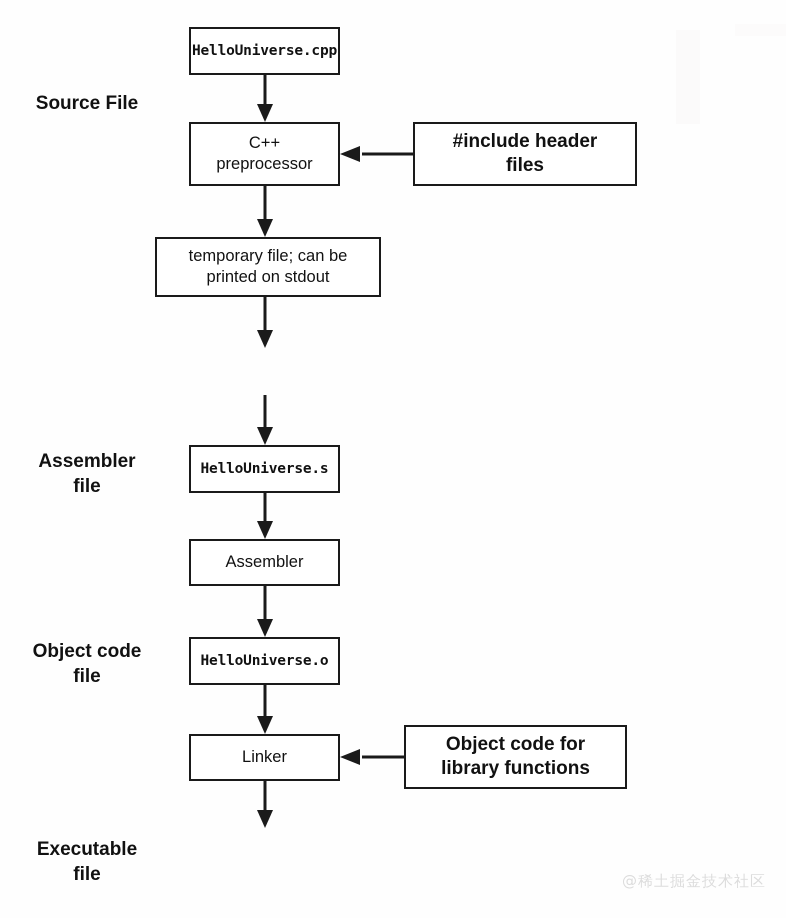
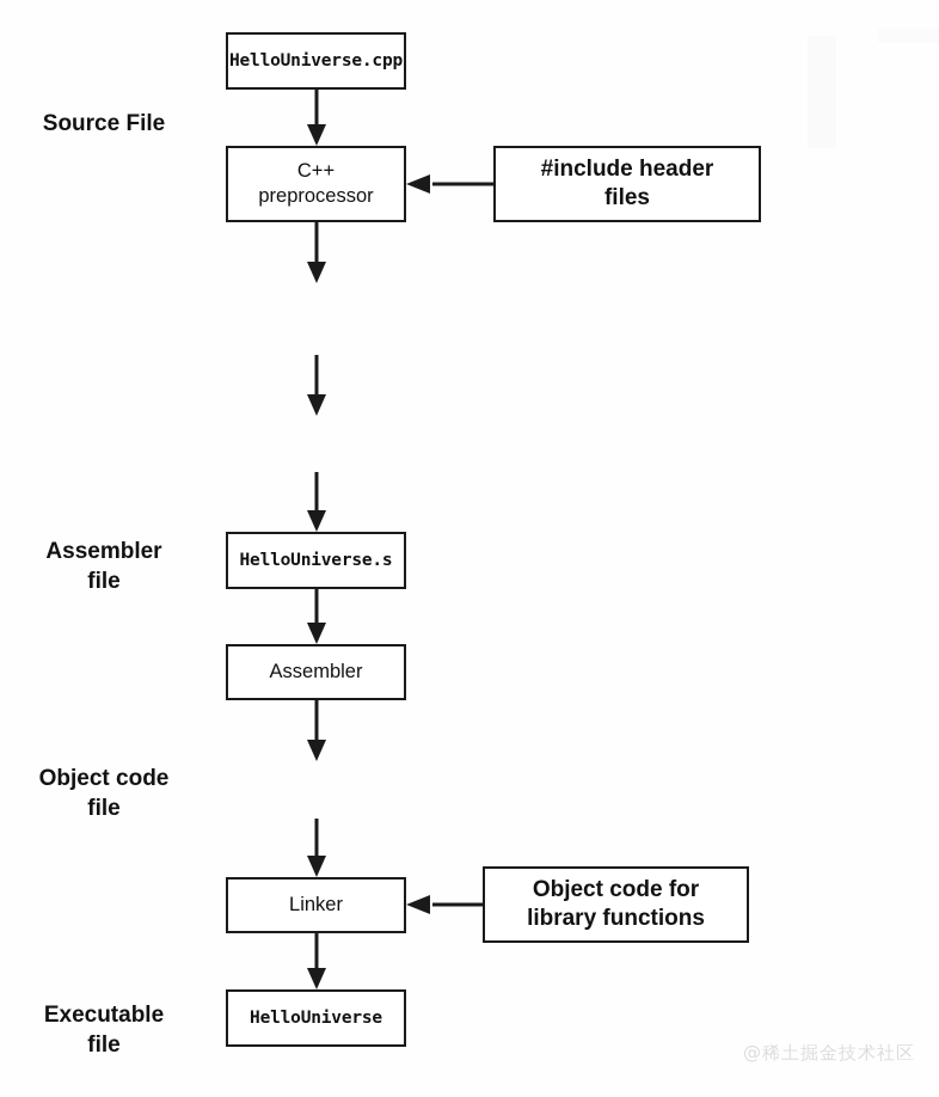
  Source File
  Assembler
  file
  Object code
  file
  Executable
  file
  HelloUniverse.cpp
  C++
  preprocessor
  #include header
  files
- temporary file; can be
- printed on stdout
  HelloUniverse.s
  Assembler
- HelloUniverse.o
  Linker
  Object code for
  library functions
+ HelloUniverse
  @稀土掘金技术社区
